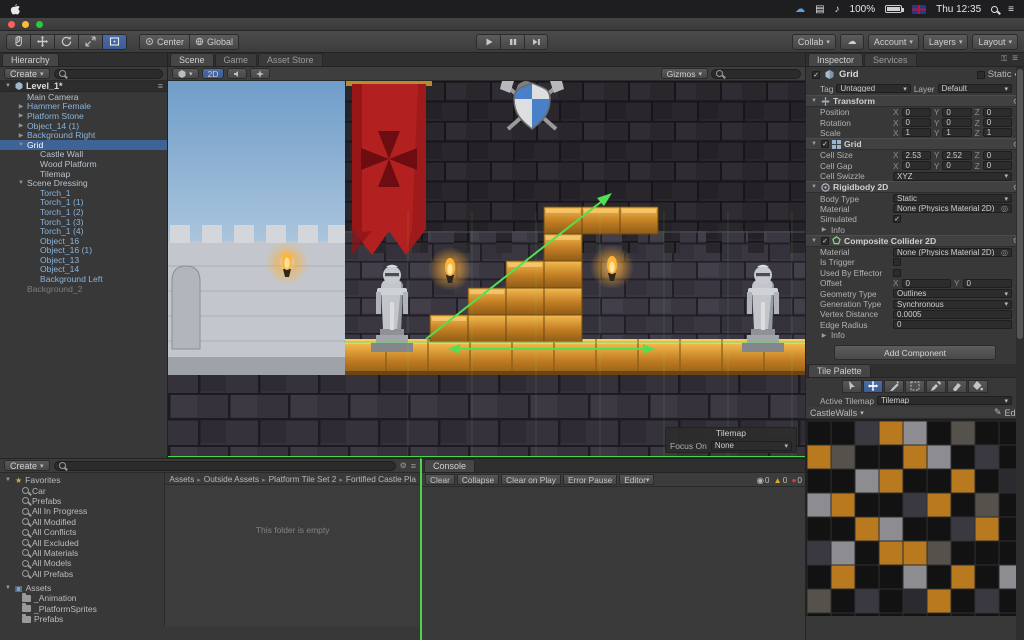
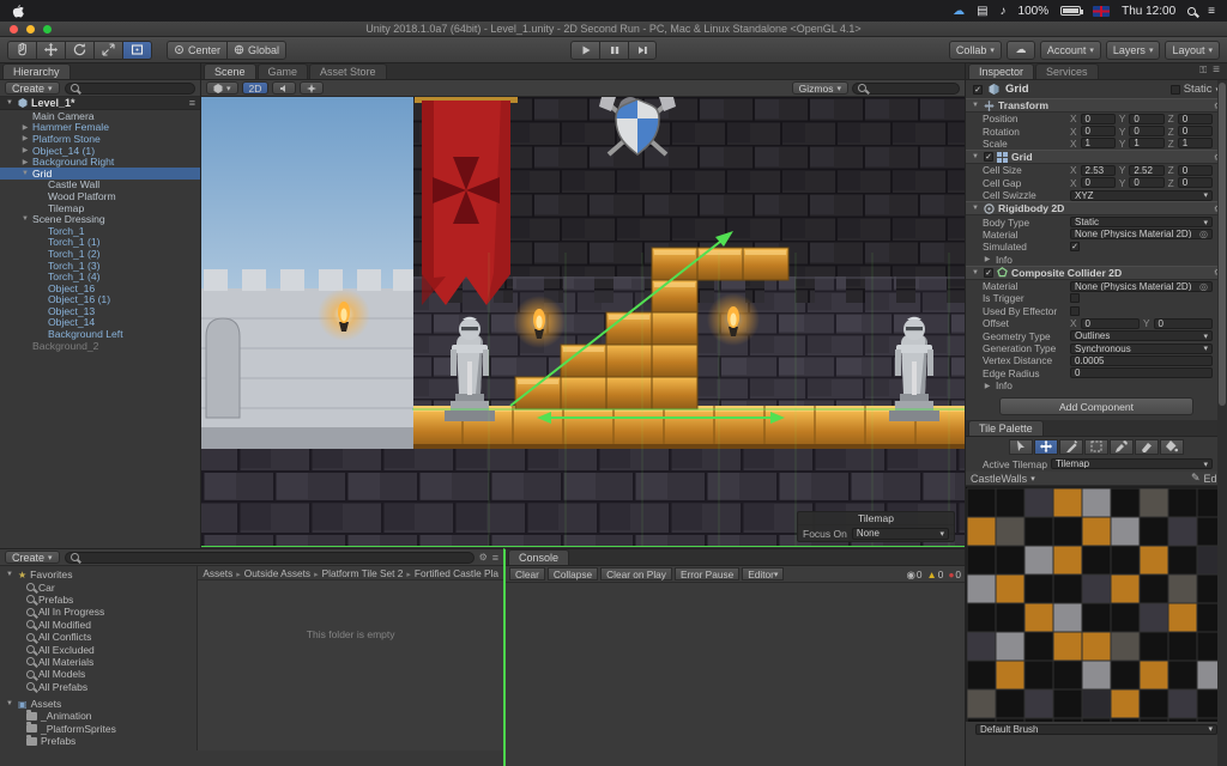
  ☁
  ▤
  ♪
  100%
- Thu 12:35
+ Thu 12:00
  ≡
+ Unity 2018.1.0a7 (64bit) - Level_1.unity - 2D Second Run - PC, Mac & Linux Standalone <OpenGL 4.1>
  Center
  Global
  Collab
  ☁
  Account
  Layers
  Layout
  Hierarchy
  Create
  Level_1*
  ≡
  Main Camera
  Hammer Female
  Platform Stone
  Object_14 (1)
  Background Right
  Grid
  Castle Wall
  Wood Platform
  Tilemap
  Scene Dressing
  Torch_1
  Torch_1 (1)
  Torch_1 (2)
  Torch_1 (3)
  Torch_1 (4)
  Object_16
  Object_16 (1)
  Object_13
  Object_14
  Background Left
  Background_2
  Scene
  Game
  Asset Store
  2D
  Gizmos
  Tilemap
  Focus On
  None
  Inspector
  Services
  ⚿
  ≡
  Grid
  Static
- Tag
- Untagged
- Layer
- Default
  Transform
  Position
  X
  0
  Y
  0
  Z
  0
  Rotation
  X
  0
  Y
  0
  Z
  0
  Scale
  X
  1
  Y
  1
  Z
  1
  Grid
  Cell Size
  X
  2.53
  Y
  2.52
  Z
  0
  Cell Gap
  X
  0
  Y
  0
  Z
  0
  Cell Swizzle
  XYZ
  Rigidbody 2D
  Body Type
  Static
  Material
  None (Physics Material 2D)
  ◎
  Simulated
  Info
  Composite Collider 2D
  Material
  None (Physics Material 2D)
  ◎
  Is Trigger
  Used By Effector
  Offset
  X
  0
  Y
  0
  Geometry Type
  Outlines
  Generation Type
  Synchronous
  Vertex Distance
  0.0005
  Edge Radius
  0
  Info
  Add Component
  Tile Palette
  Active Tilemap
  Tilemap
  CastleWalls
  ✎
+ Default Brush
  Create
  ⚙
  ≡
  ★
  Favorites
  Car
  Prefabs
  All In Progress
  All Modified
  All Conflicts
  All Excluded
  All Materials
  All Models
  All Prefabs
  ▣
  Assets
  _Animation
  _PlatformSprites
  Prefabs
  Assets
  Outside Assets
  Platform Tile Set 2
  Fortified Castle Pla
  This folder is empty
  Console
  Clear
  Collapse
  Clear on Play
  Error Pause
  Editor
  ◉
  0
  ▲
  0
  ●
  0
